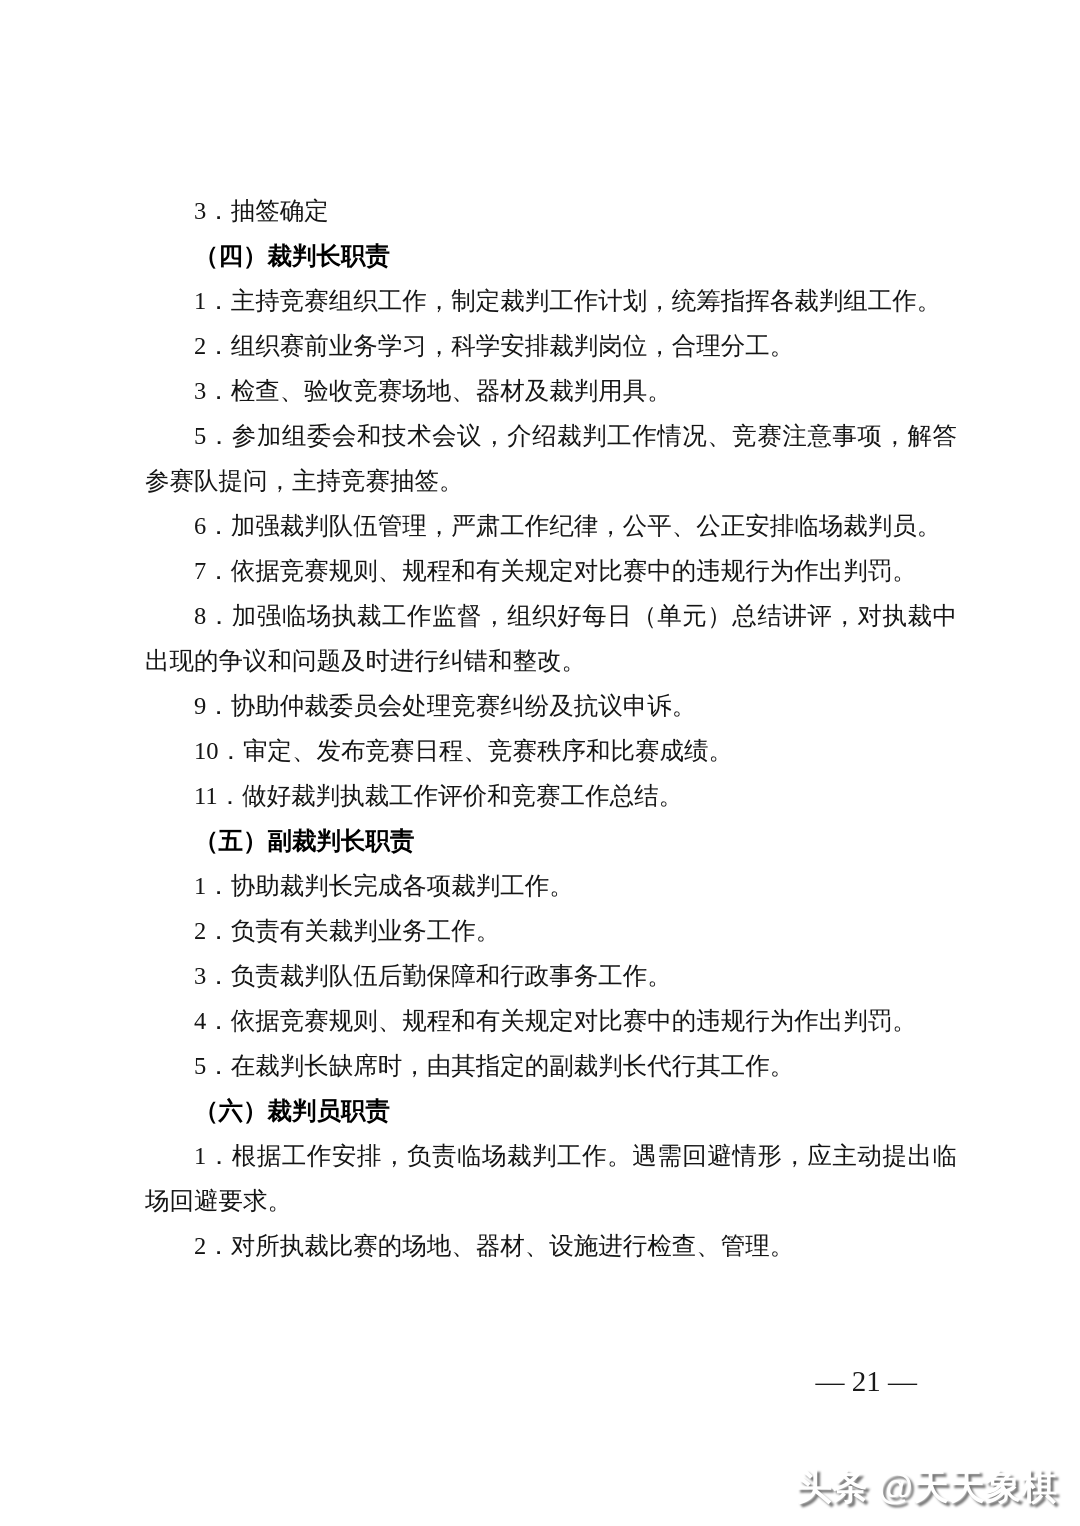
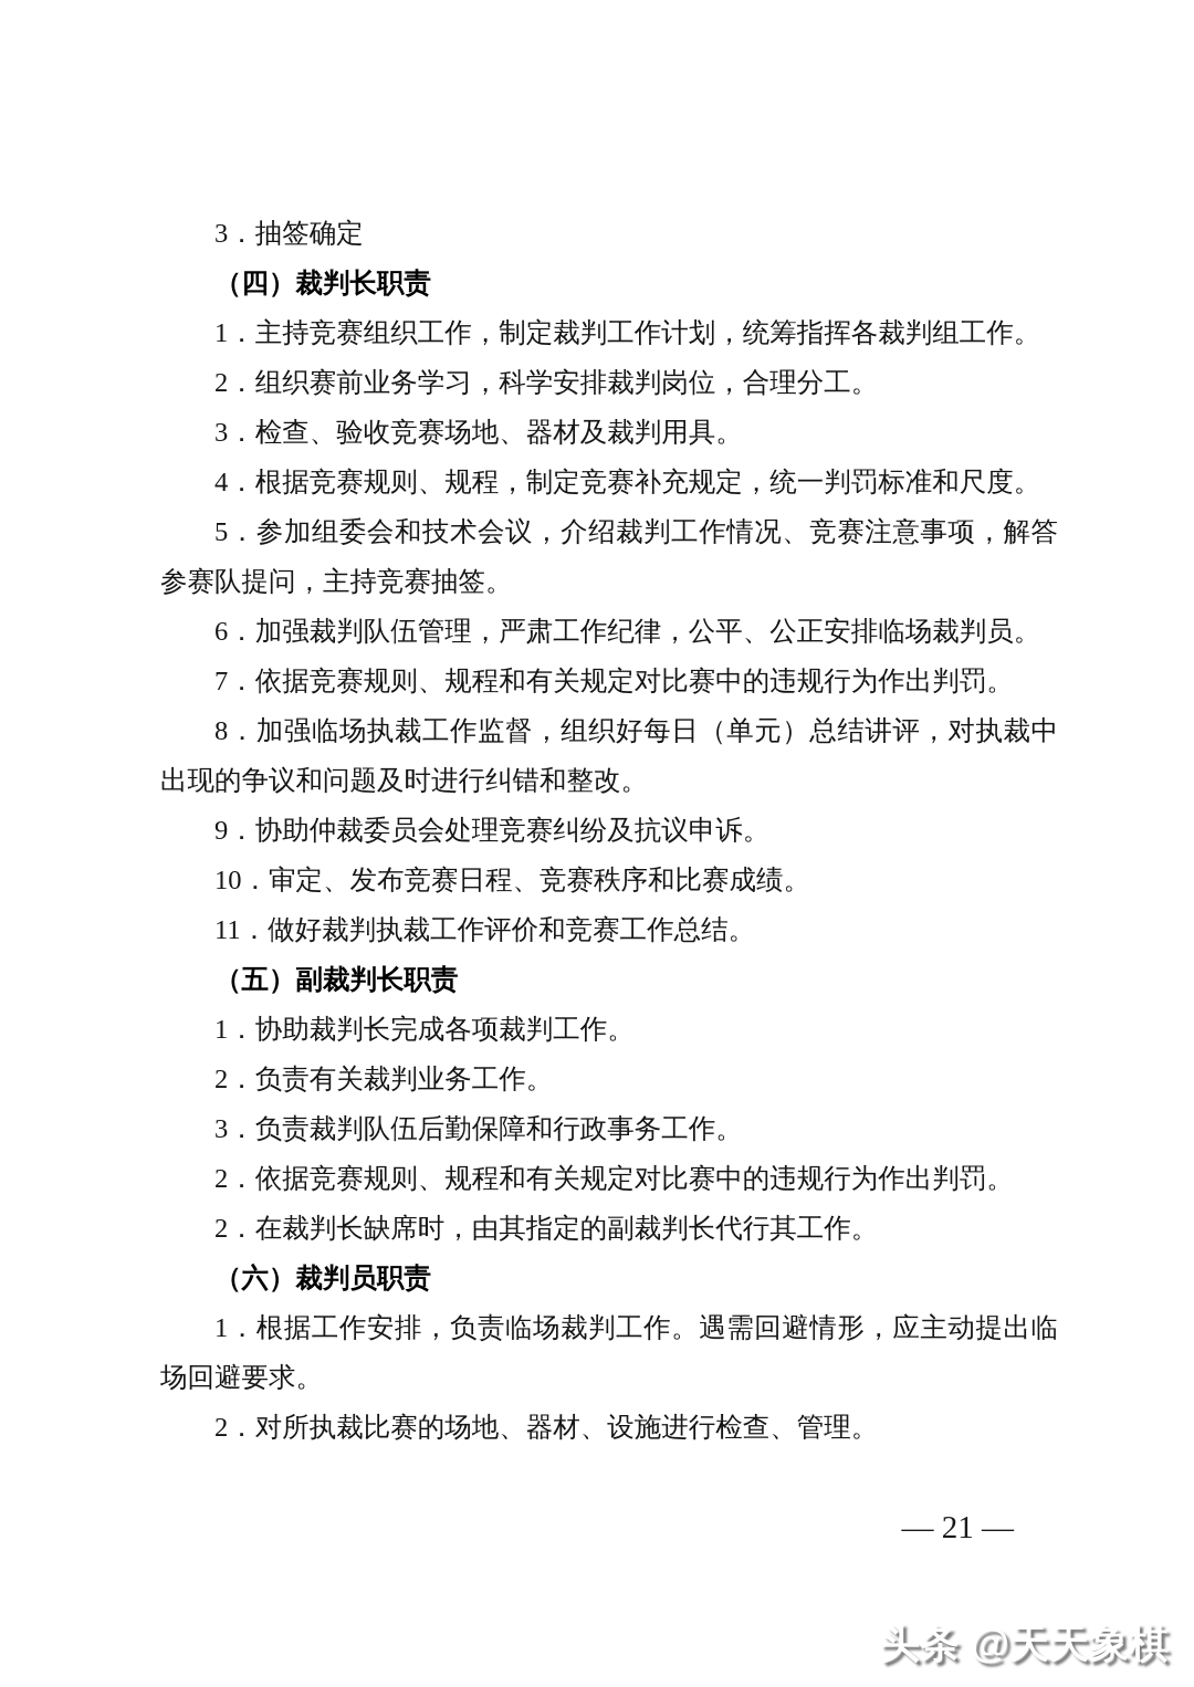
  3．抽签确定
  （四）裁判长职责
  1．主持竞赛组织工作，制定裁判工作计划，统筹指挥各裁判组工作。
  2．组织赛前业务学习，科学安排裁判岗位，合理分工。
  3．检查、验收竞赛场地、器材及裁判用具。
+ 4．根据竞赛规则、规程，制定竞赛补充规定，统一判罚标准和尺度。
  5．参加组委会和技术会议，介绍裁判工作情况、竞赛注意事项，解答参赛队提问，主持竞赛抽签。
  6．加强裁判队伍管理，严肃工作纪律，公平、公正安排临场裁判员。
  7．依据竞赛规则、规程和有关规定对比赛中的违规行为作出判罚。
  8．加强临场执裁工作监督，组织好每日（单元）总结讲评，对执裁中出现的争议和问题及时进行纠错和整改。
  9．协助仲裁委员会处理竞赛纠纷及抗议申诉。
  10．审定、发布竞赛日程、竞赛秩序和比赛成绩。
  11．做好裁判执裁工作评价和竞赛工作总结。
  （五）副裁判长职责
  1．协助裁判长完成各项裁判工作。
  2．负责有关裁判业务工作。
  3．负责裁判队伍后勤保障和行政事务工作。
- 4．依据竞赛规则、规程和有关规定对比赛中的违规行为作出判罚。
+ 2．依据竞赛规则、规程和有关规定对比赛中的违规行为作出判罚。
- 5．在裁判长缺席时，由其指定的副裁判长代行其工作。
+ 2．在裁判长缺席时，由其指定的副裁判长代行其工作。
  （六）裁判员职责
  1．根据工作安排，负责临场裁判工作。遇需回避情形，应主动提出临场回避要求。
  2．对所执裁比赛的场地、器材、设施进行检查、管理。
  — 21 —
  头条 @天天象棋
